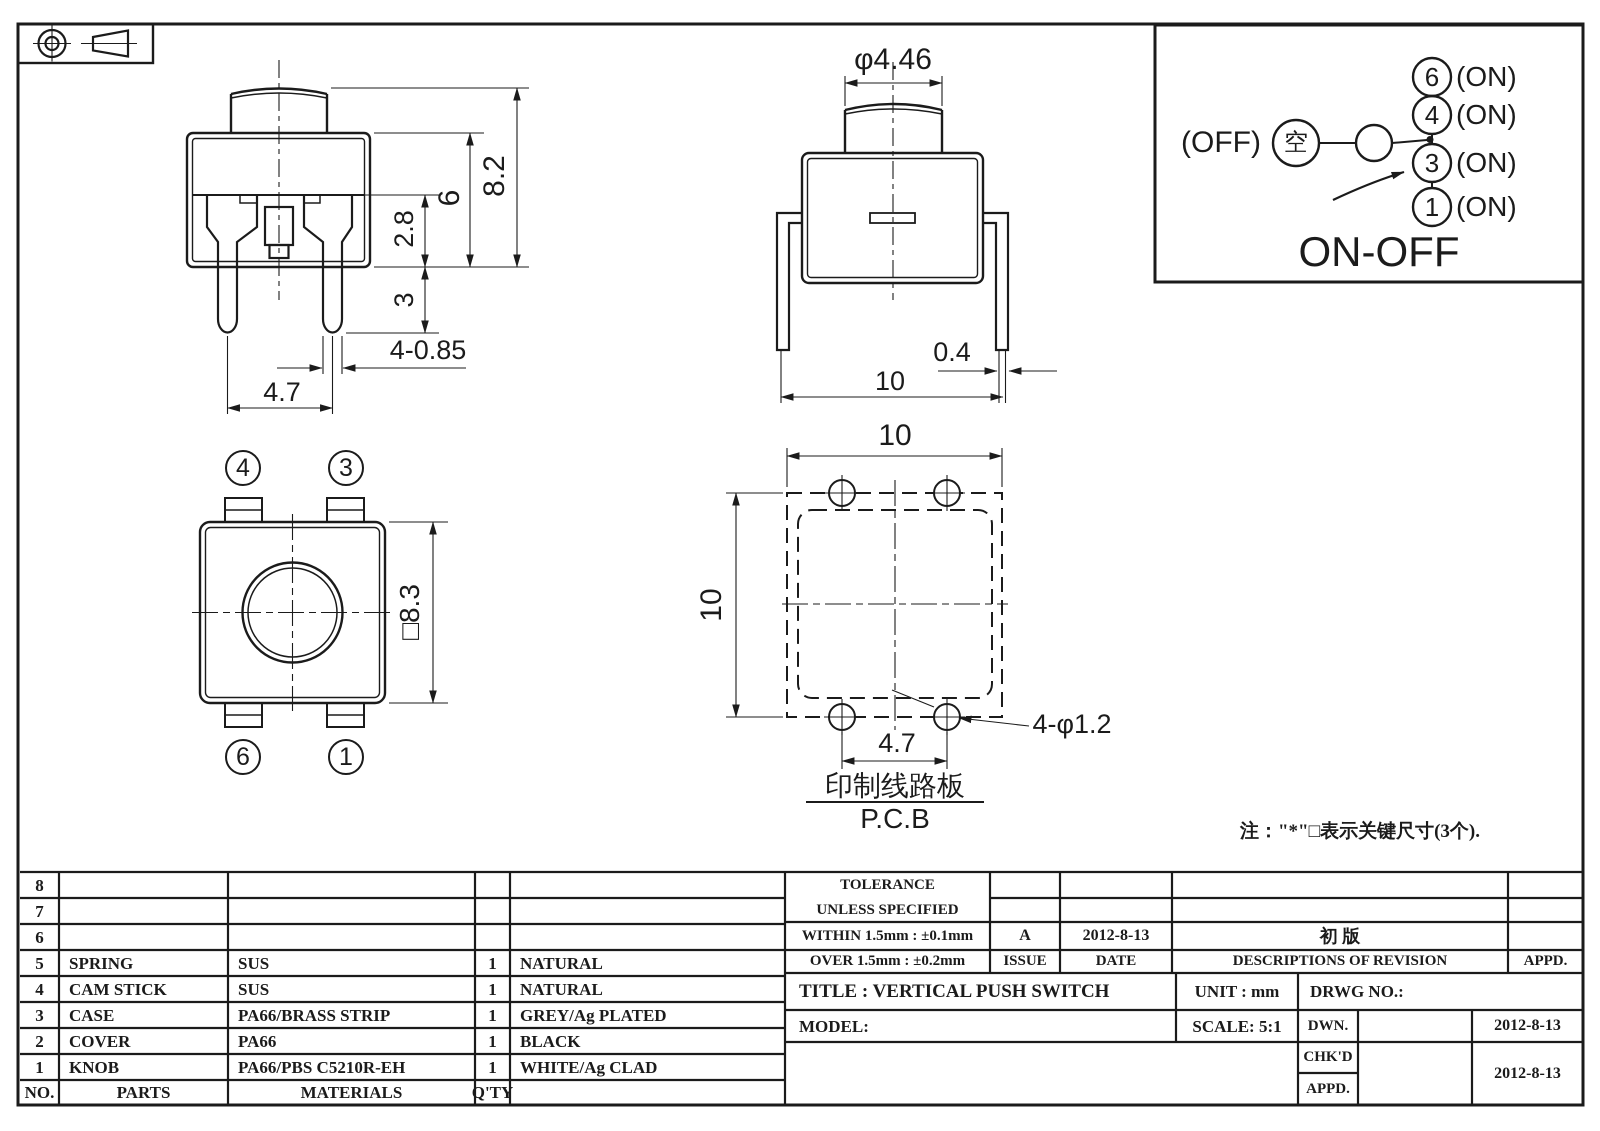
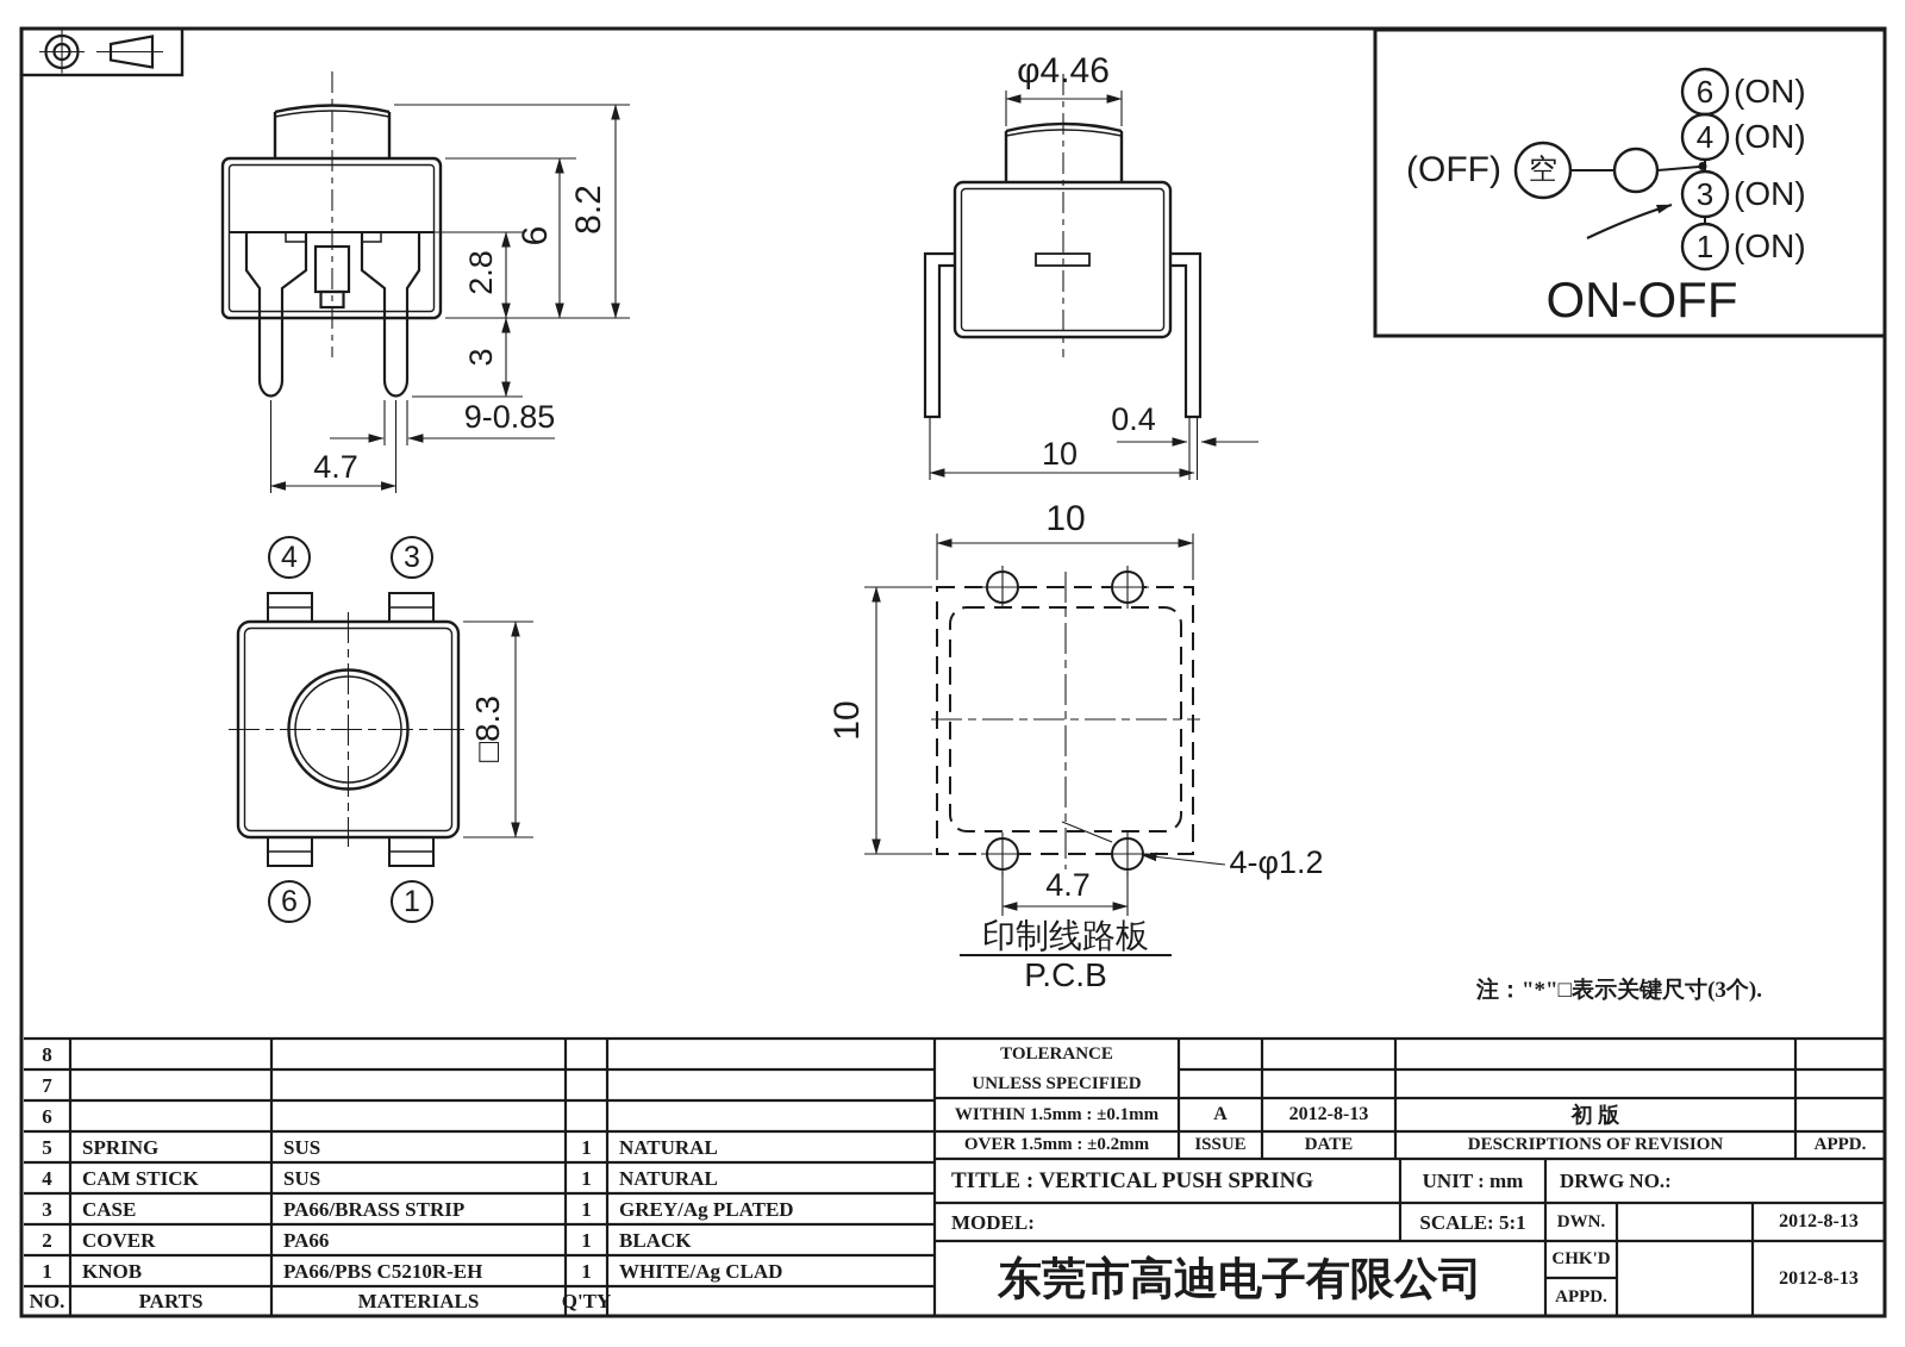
- 4-0.85
+ 9-0.85
  4.7
  φ4.46
  0.4
  10
  4
  3
  6
  1
  10
  4.7
  4-φ1.2
  印制线路板
  P.C.B
  (OFF)
  空
  6
  4
  3
  1
  (ON)
  (ON)
  (ON)
  (ON)
  ON-OFF
  注："*"□表示关键尺寸(3个).
  8
  7
  6
  5
  4
  3
  2
  1
  SPRING
  SUS
  1
  NATURAL
  CAM STICK
  SUS
  1
  NATURAL
  CASE
  PA66/BRASS STRIP
  1
  GREY/Ag PLATED
  COVER
  PA66
  1
  BLACK
  KNOB
  PA66/PBS C5210R-EH
  1
  WHITE/Ag CLAD
  NO.
  PARTS
  MATERIALS
  Q'TY
  TOLERANCE
  UNLESS SPECIFIED
  WITHIN 1.5mm : ±0.1mm
  OVER 1.5mm : ±0.2mm
  A
  ISSUE
  2012-8-13
  DATE
  初 版
  DESCRIPTIONS OF REVISION
  APPD.
- TITLE : VERTICAL PUSH SWITCH
+ TITLE : VERTICAL PUSH SPRING
  UNIT : mm
  DRWG NO.:
  MODEL:
  SCALE: 5:1
  DWN.
  2012-8-13
+ 东莞市高迪电子有限公司
  CHK'D
  APPD.
  2012-8-13
